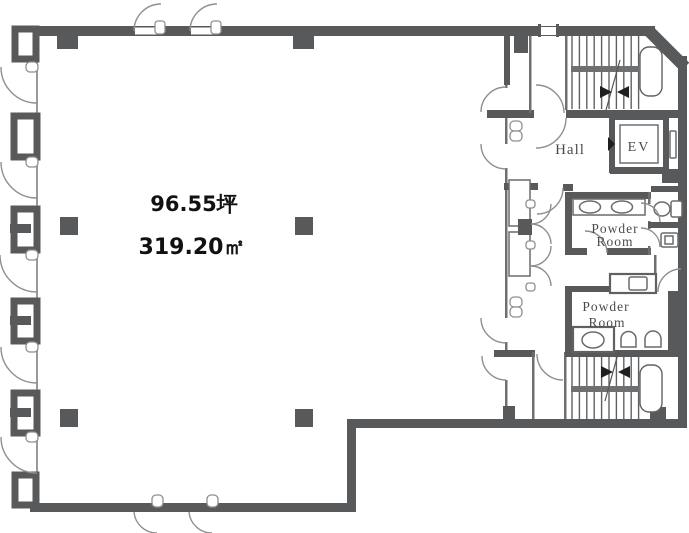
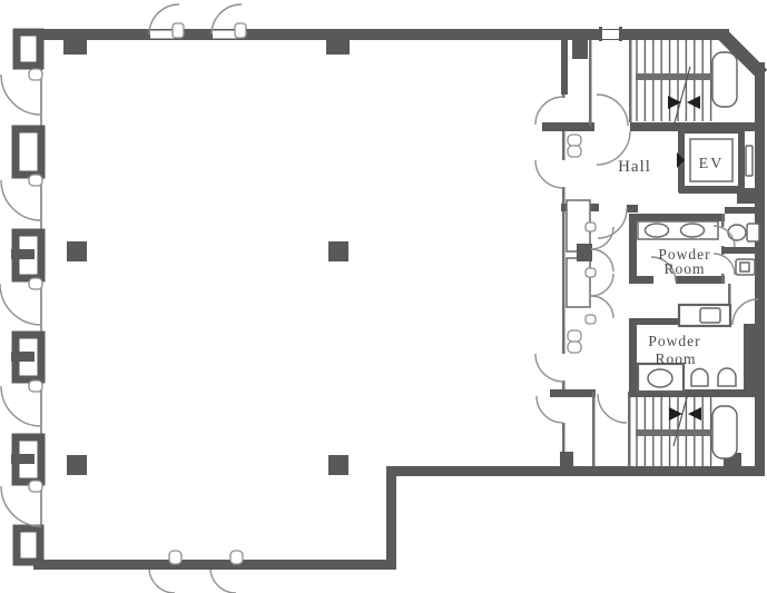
- 96.55坪
- 319.20㎡
  Hall
  EV
  Powder
  Room
  Powder
  Room
